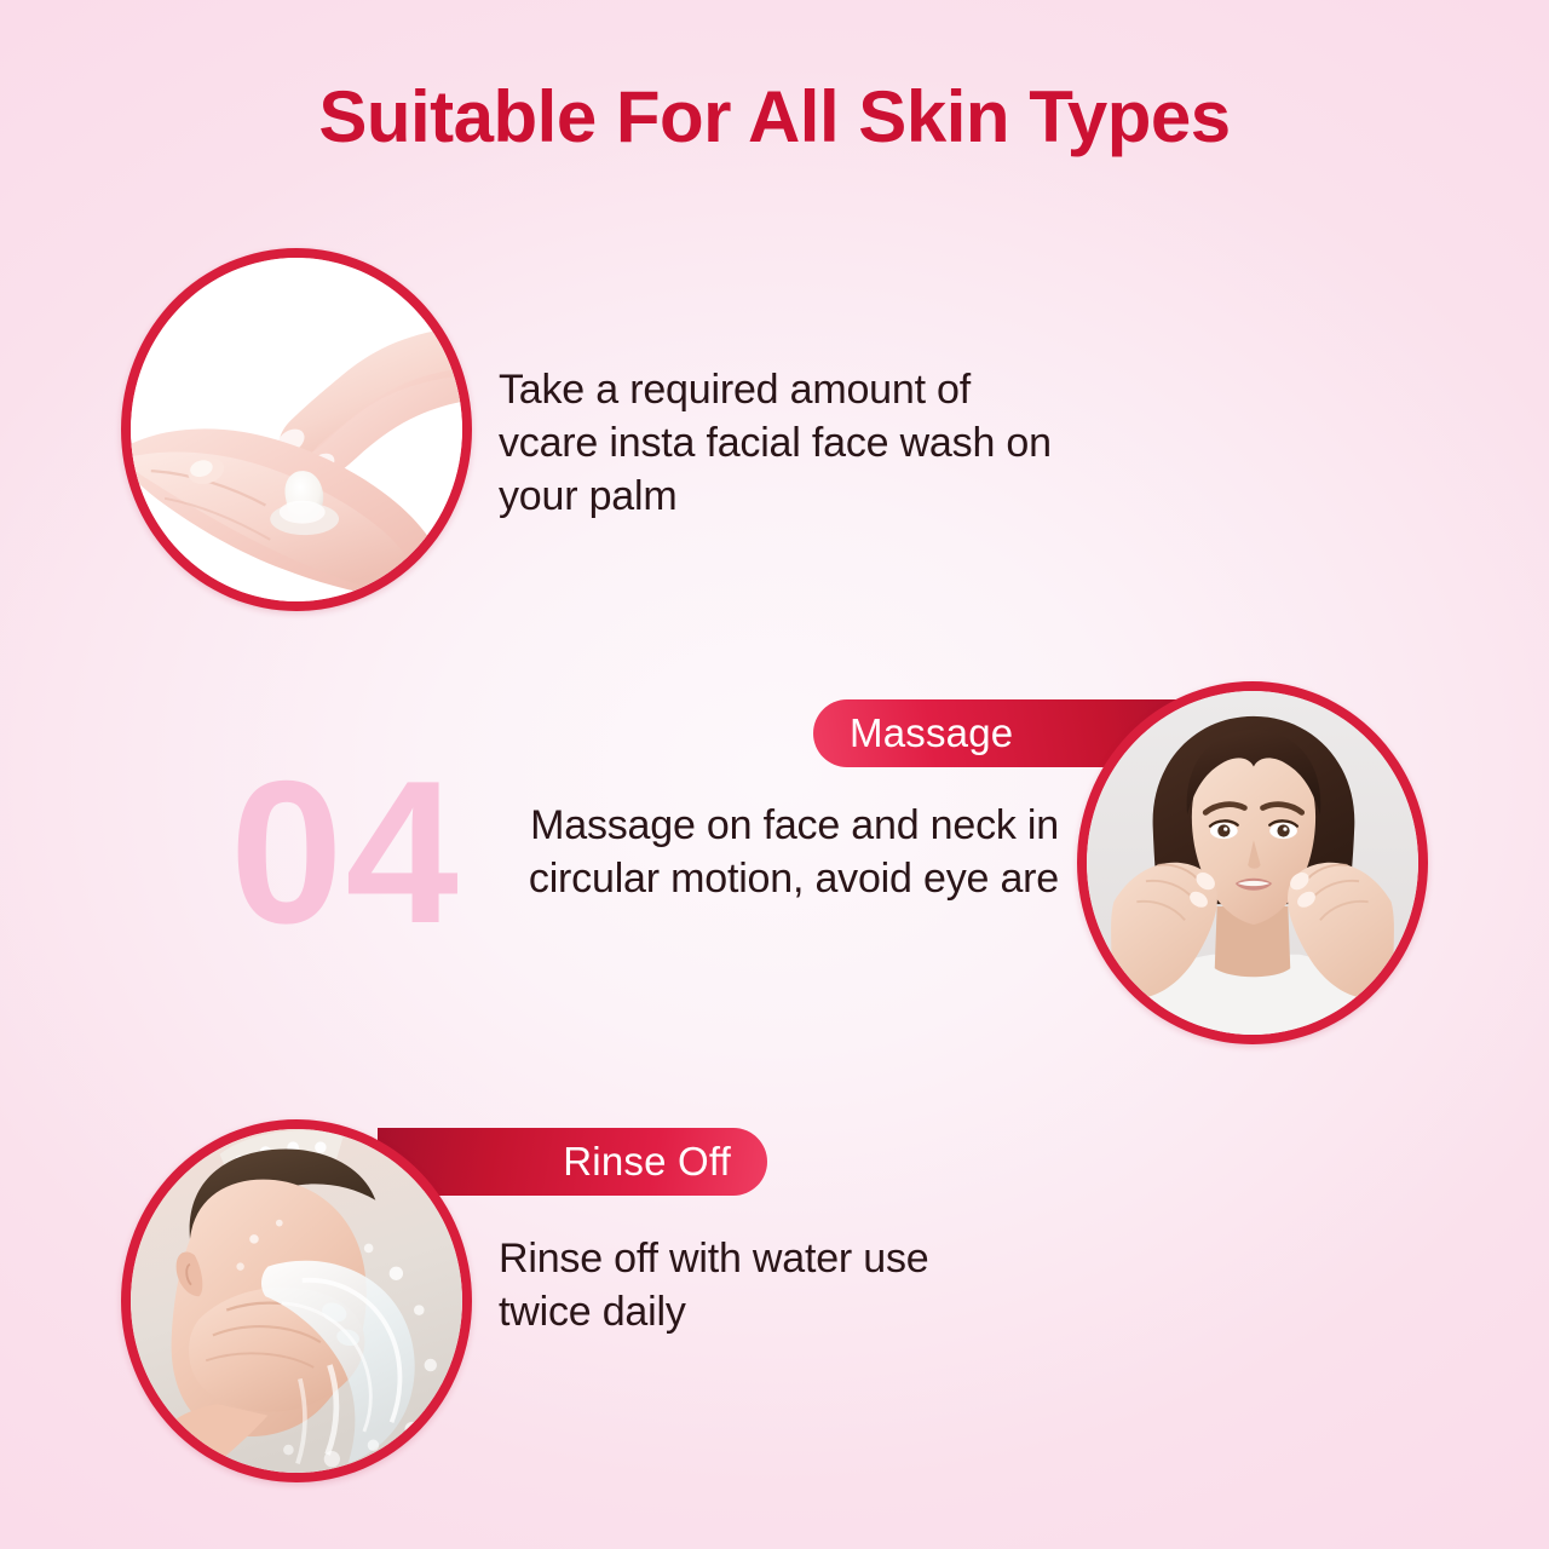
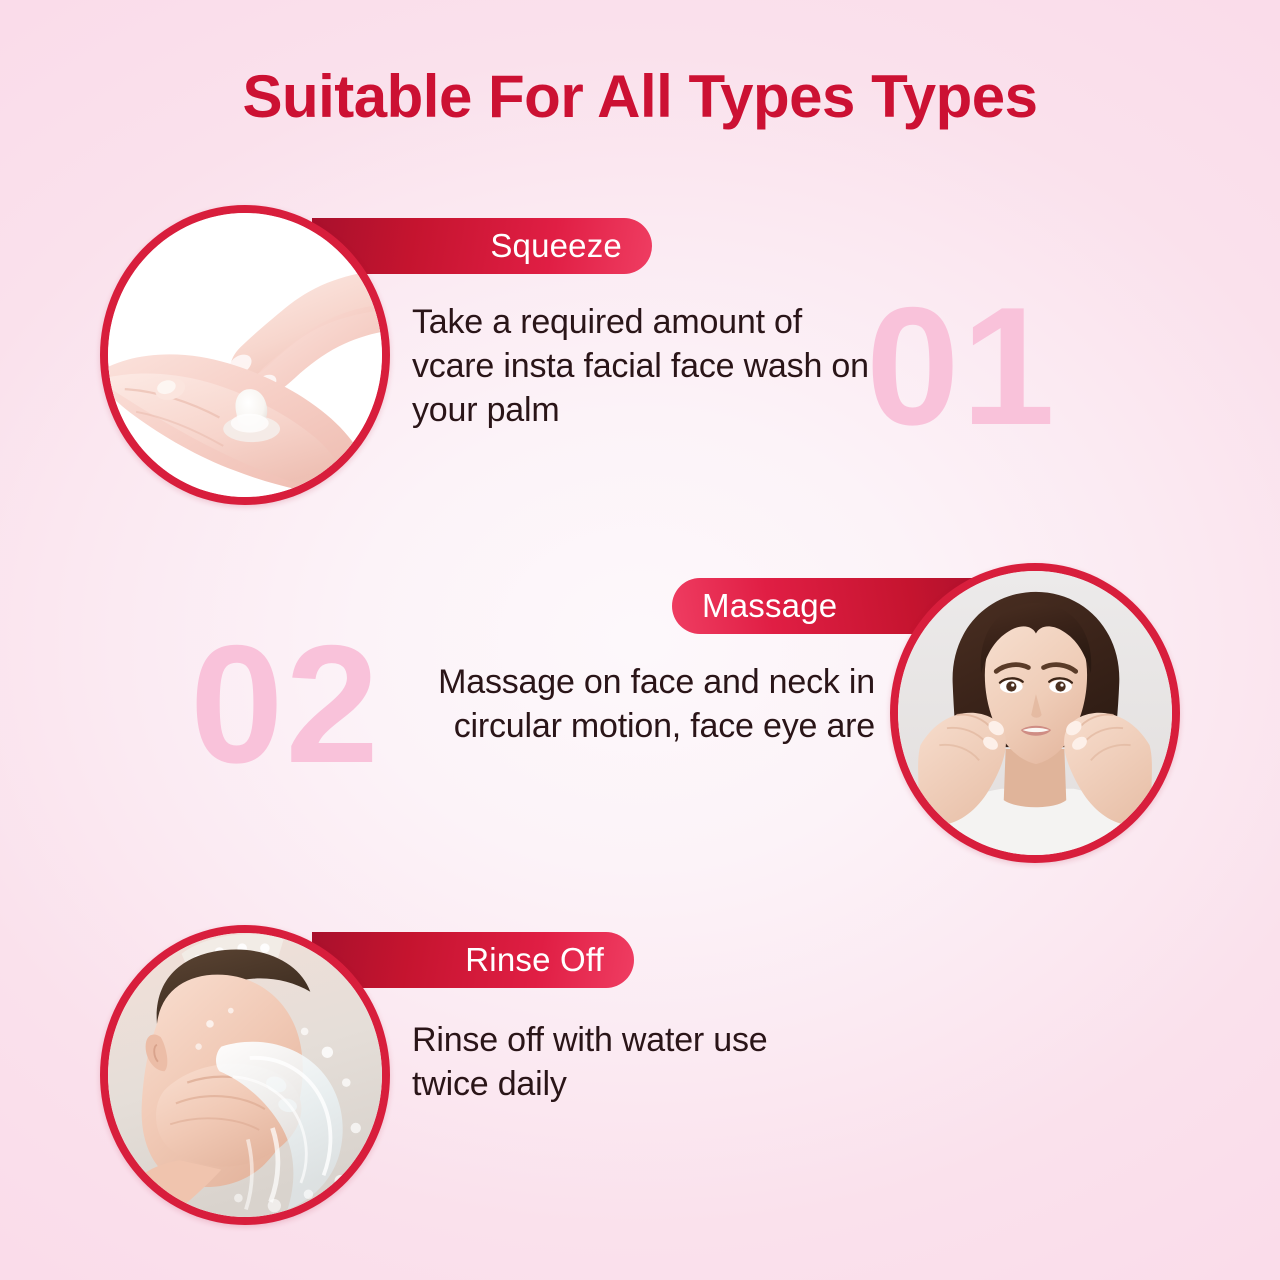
- Suitable For All Skin Types
+ Suitable For All Types Types
+ 01
+ Squeeze
  Take a required amount of vcare insta facial face wash on your palm
- 04
+ 02
  Massage
- Massage on face and neck in circular motion, avoid eye are
+ Massage on face and neck in circular motion, face eye are
  Rinse Off
  Rinse off with water use twice daily
